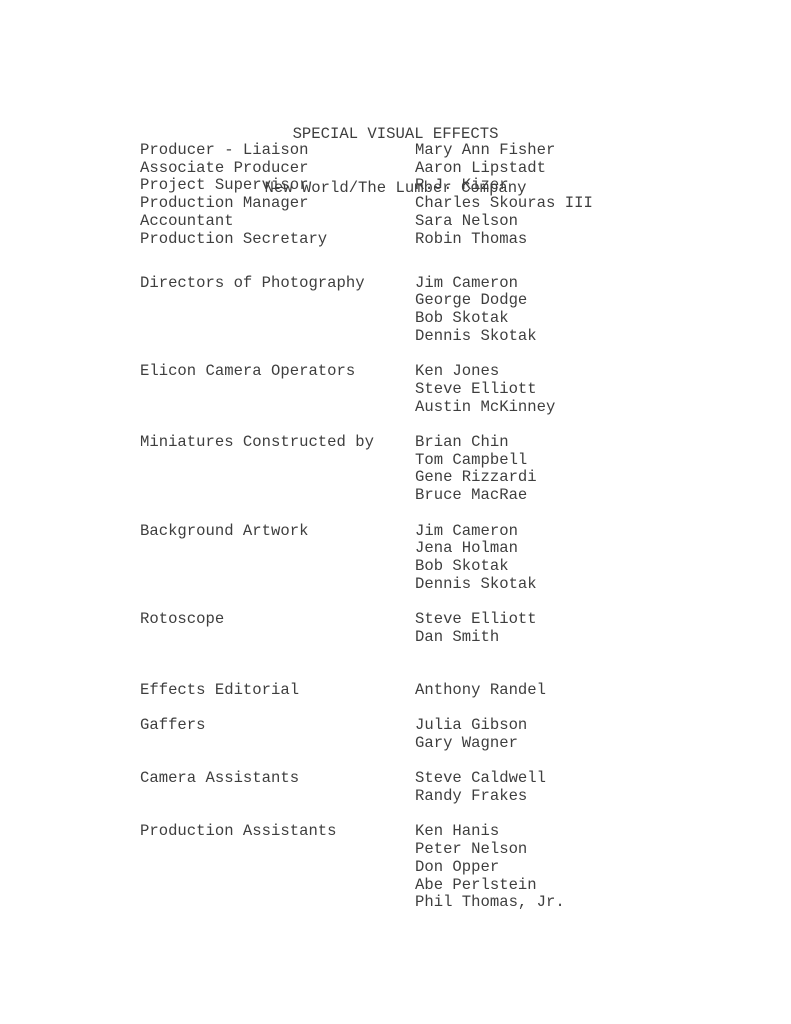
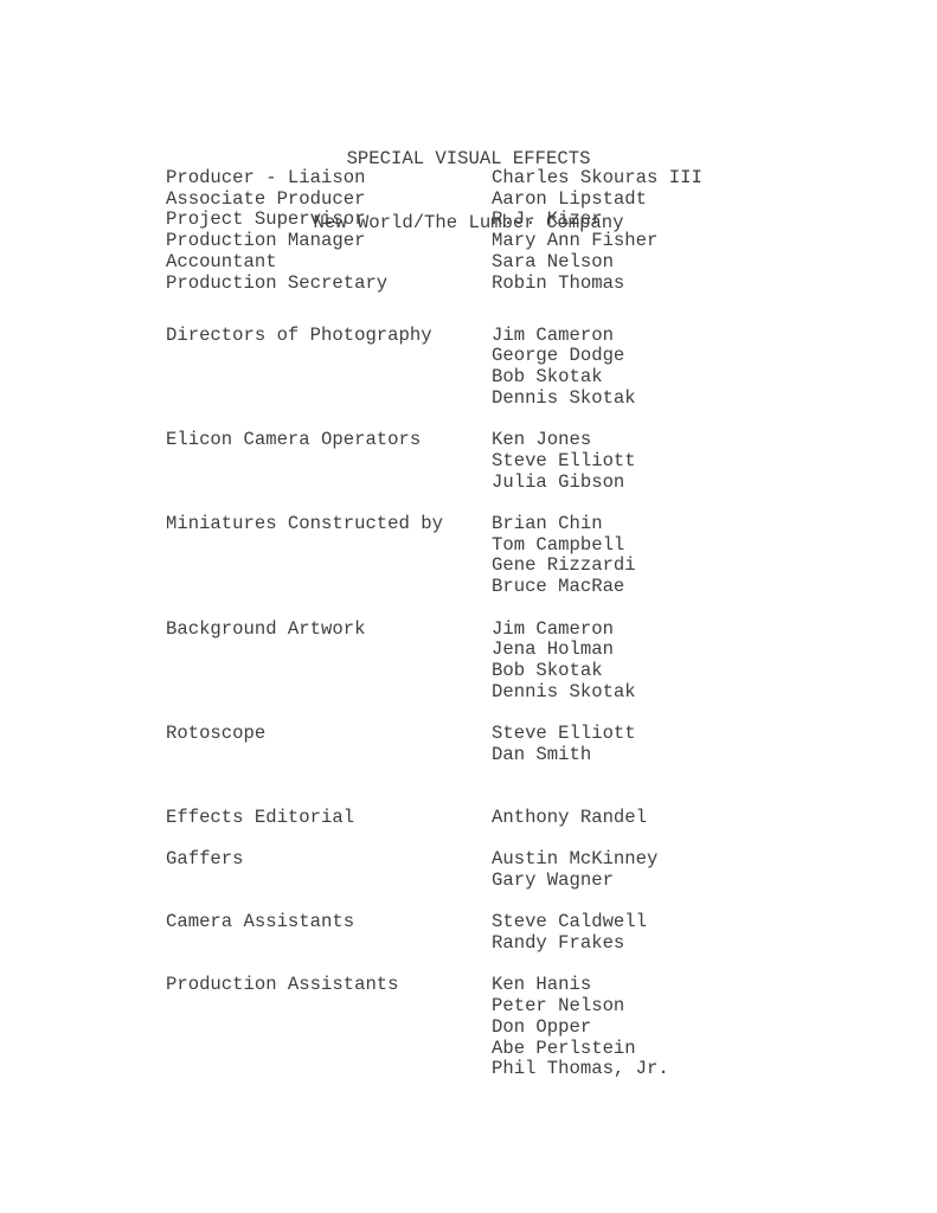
  SPECIAL VISUAL EFFECTS
  New World/The Lumber Company
  Producer - Liaison
- Mary Ann Fisher
+ Charles Skouras III
  Associate Producer
  Aaron Lipstadt
  Project Supervisor
  R.J. Kizer
  Production Manager
- Charles Skouras III
+ Mary Ann Fisher
  Accountant
  Sara Nelson
  Production Secretary
  Robin Thomas
  Directors of Photography
  Jim Cameron
  George Dodge
  Bob Skotak
  Dennis Skotak
  Elicon Camera Operators
  Ken Jones
  Steve Elliott
- Austin McKinney
+ Julia Gibson
  Miniatures Constructed by
  Brian Chin
  Tom Campbell
  Gene Rizzardi
  Bruce MacRae
  Background Artwork
  Jim Cameron
  Jena Holman
  Bob Skotak
  Dennis Skotak
  Rotoscope
  Steve Elliott
  Dan Smith
  Effects Editorial
  Anthony Randel
  Gaffers
- Julia Gibson
+ Austin McKinney
  Gary Wagner
  Camera Assistants
  Steve Caldwell
  Randy Frakes
  Production Assistants
  Ken Hanis
  Peter Nelson
  Don Opper
  Abe Perlstein
  Phil Thomas, Jr.
